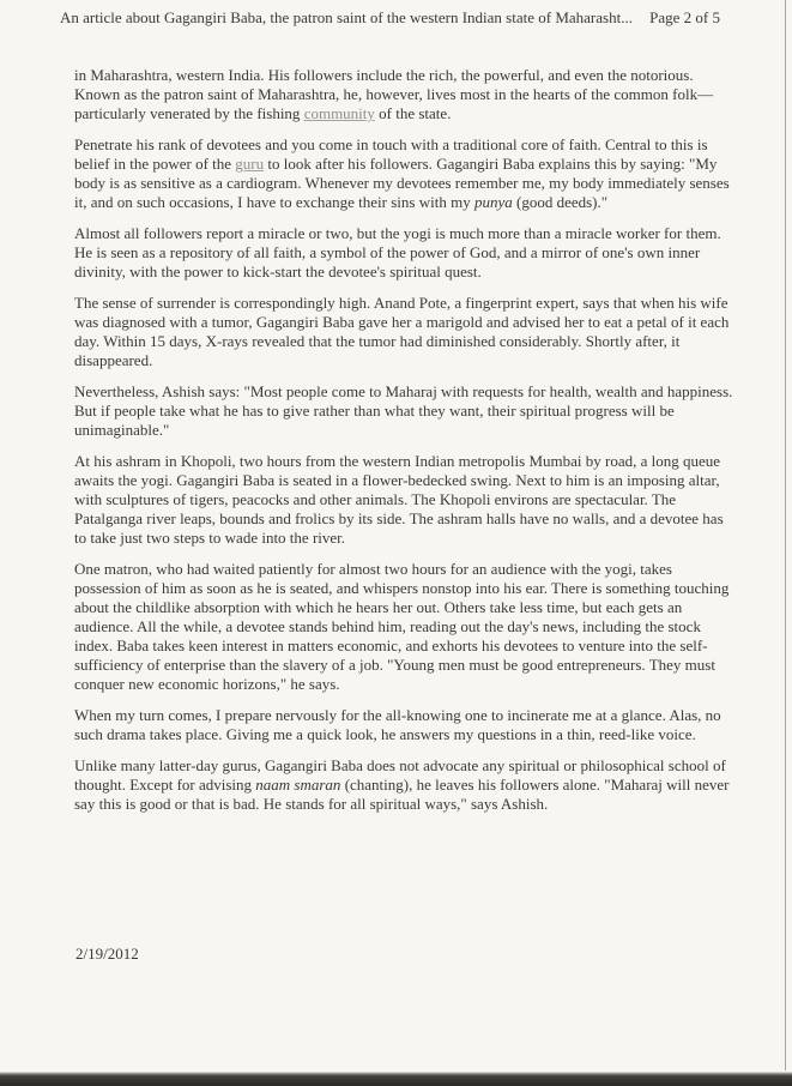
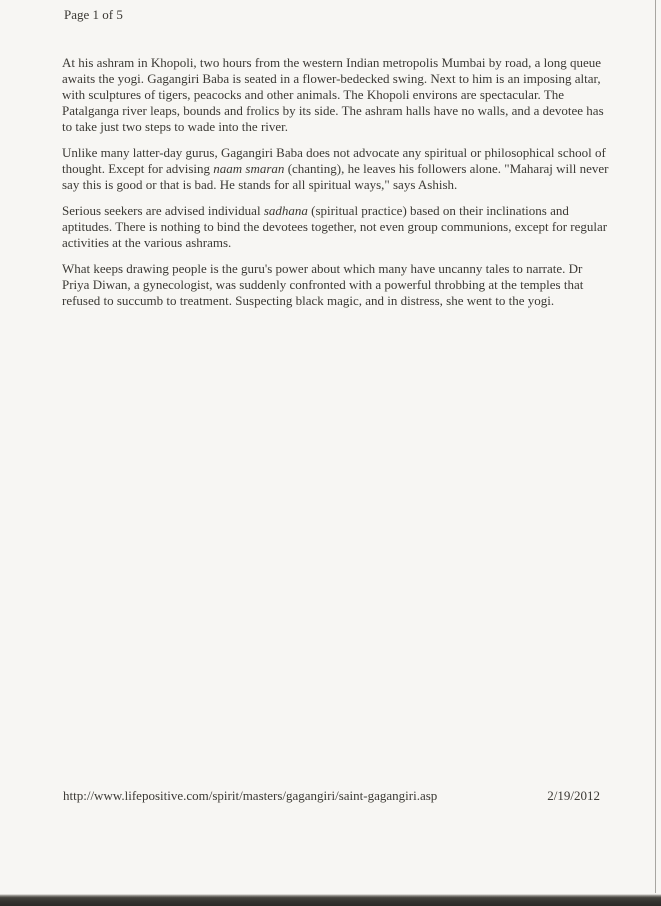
- An article about Gagangiri Baba, the patron saint of the western Indian state of Maharasht...
- Page 2 of 5
+ Page 1 of 5
- in Maharashtra, western India. His followers include the rich, the powerful, and even the notorious. Known as the patron saint of Maharashtra, he, however, lives most in the hearts of the common folk—particularly venerated by the fishing community of the state.
- Penetrate his rank of devotees and you come in touch with a traditional core of faith. Central to this is belief in the power of the guru to look after his followers. Gagangiri Baba explains this by saying: "My body is as sensitive as a cardiogram. Whenever my devotees remember me, my body immediately senses it, and on such occasions, I have to exchange their sins with my punya (good deeds)."
- Almost all followers report a miracle or two, but the yogi is much more than a miracle worker for them. He is seen as a repository of all faith, a symbol of the power of God, and a mirror of one's own inner divinity, with the power to kick-start the devotee's spiritual quest.
- The sense of surrender is correspondingly high. Anand Pote, a fingerprint expert, says that when his wife was diagnosed with a tumor, Gagangiri Baba gave her a marigold and advised her to eat a petal of it each day. Within 15 days, X-rays revealed that the tumor had diminished considerably. Shortly after, it disappeared.
- Nevertheless, Ashish says: "Most people come to Maharaj with requests for health, wealth and happiness. But if people take what he has to give rather than what they want, their spiritual progress will be unimaginable."
  At his ashram in Khopoli, two hours from the western Indian metropolis Mumbai by road, a long queue awaits the yogi. Gagangiri Baba is seated in a flower-bedecked swing. Next to him is an imposing altar, with sculptures of tigers, peacocks and other animals. The Khopoli environs are spectacular. The Patalganga river leaps, bounds and frolics by its side. The ashram halls have no walls, and a devotee has to take just two steps to wade into the river.
- One matron, who had waited patiently for almost two hours for an audience with the yogi, takes possession of him as soon as he is seated, and whispers nonstop into his ear. There is something touching about the childlike absorption with which he hears her out. Others take less time, but each gets an audience. All the while, a devotee stands behind him, reading out the day's news, including the stock index. Baba takes keen interest in matters economic, and exhorts his devotees to venture into the self-sufficiency of enterprise than the slavery of a job. "Young men must be good entrepreneurs. They must conquer new economic horizons," he says.
- When my turn comes, I prepare nervously for the all-knowing one to incinerate me at a glance. Alas, no such drama takes place. Giving me a quick look, he answers my questions in a thin, reed-like voice.
  Unlike many latter-day gurus, Gagangiri Baba does not advocate any spiritual or philosophical school of thought. Except for advising naam smaran (chanting), he leaves his followers alone. "Maharaj will never say this is good or that is bad. He stands for all spiritual ways," says Ashish.
+ Serious seekers are advised individual sadhana (spiritual practice) based on their inclinations and aptitudes. There is nothing to bind the devotees together, not even group communions, except for regular activities at the various ashrams.
+ What keeps drawing people is the guru's power about which many have uncanny tales to narrate. Dr Priya Diwan, a gynecologist, was suddenly confronted with a powerful throbbing at the temples that refused to succumb to treatment. Suspecting black magic, and in distress, she went to the yogi.
+ http://www.lifepositive.com/spirit/masters/gagangiri/saint-gagangiri.asp
  2/19/2012
